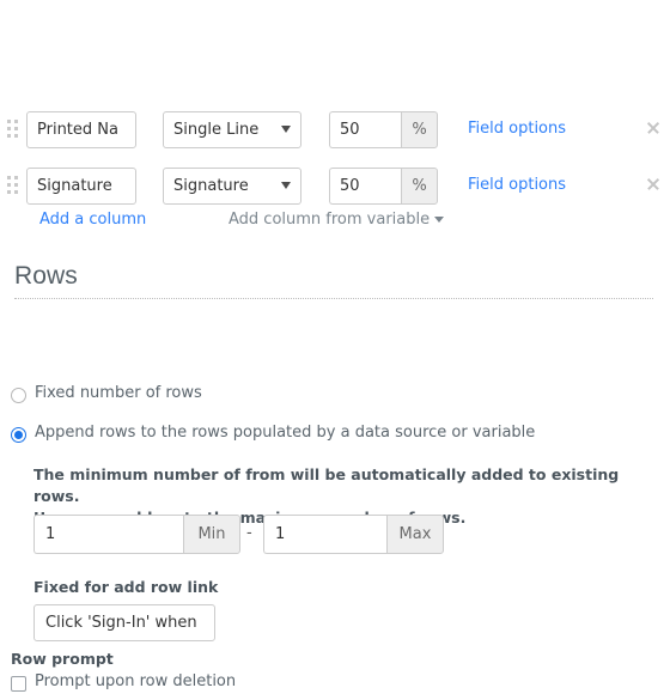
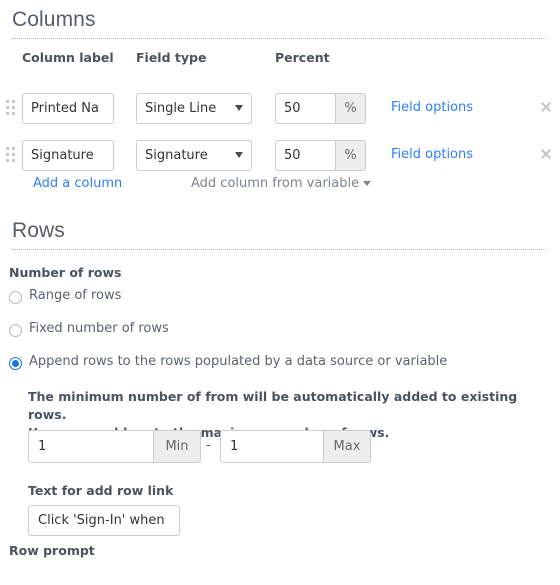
+ Columns
+ Column label
+ Field type
+ Percent
  Printed Na
  Single Line
  50
  %
  Field options
  Signature
  Signature
  50
  %
  Field options
  Add a column
  Add column from variable
  Rows
+ Number of rows
+ Range of rows
  Fixed number of rows
  Append rows to the rows populated by a data source or variable
  The minimum number of from will be automatically added to existing rows.
  1
  Min
  -
  1
  Max
- Fixed for add row link
+ Text for add row link
  Click 'Sign-In' when
  Row prompt
- Prompt upon row deletion
